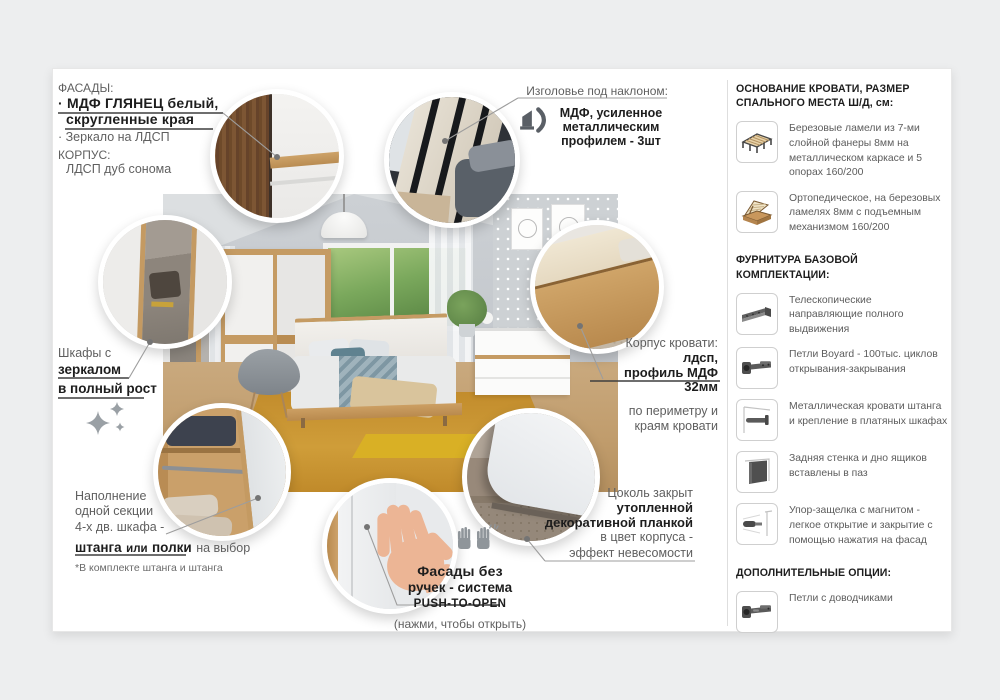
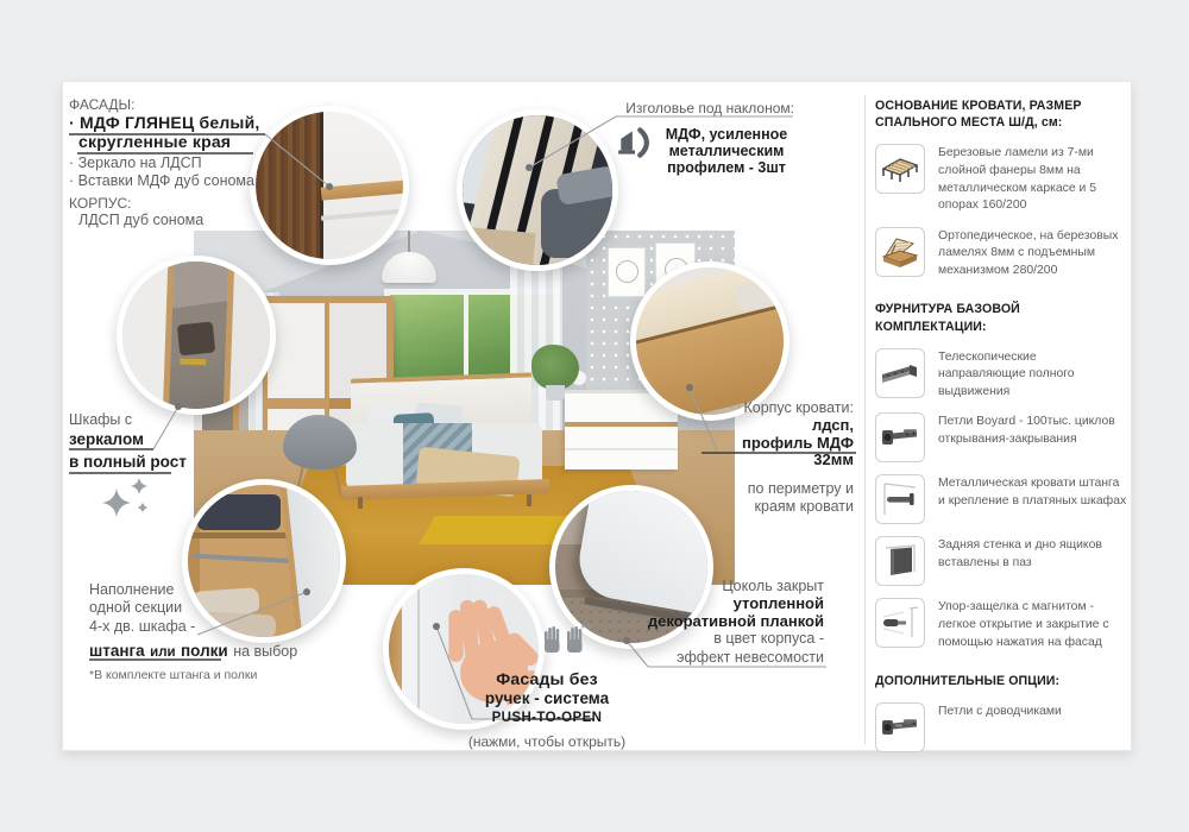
  ФАСАДЫ:
  · МДФ ГЛЯНЕЦ белый,
  скругленные края
  · Зеркало на ЛДСП
+ · Вставки МДФ дуб сонома
  КОРПУС:
  ЛДСП дуб сонома
  Изголовье под наклоном:
  МДФ, усиленное
  металлическим
  профилем - 3шт
  Шкафы с
  зеркалом
  в полный рост
  Наполнение
  одной секции
  4-х дв. шкафа -
  штанга или полки на выбор
- *В комплекте штанга и штанга
+ *В комплекте штанга и полки
  Фасады без
  ручек - система
  PUSH-TO-OPEN
  (нажми, чтобы открыть)
  Корпус кровати:
  лдсп,
  профиль МДФ 32мм
  по периметру и
  краям кровати
  Цоколь закрыт
  утопленной
  декоративной планкой
  в цвет корпуса -
  эффект невесомости
  ОСНОВАНИЕ КРОВАТИ, РАЗМЕР СПАЛЬНОГО МЕСТА Ш/Д, см:
  Березовые ламели из 7-ми слойной фанеры 8мм на металлическом каркасе и 5 опорах 160/200
- Ортопедическое, на березовых ламелях 8мм с подъемным механизмом 160/200
+ Ортопедическое, на березовых ламелях 8мм с подъемным механизмом 280/200
  ФУРНИТУРА БАЗОВОЙ КОМПЛЕКТАЦИИ:
  Телескопические направляющие полного выдвижения
  Петли Boyard - 100тыс. циклов открывания-закрывания
  Металлическая кровати штанга и крепление в платяных шкафах
  Задняя стенка и дно ящиков вставлены в паз
  Упор-защелка с магнитом - легкое открытие и закрытие с помощью нажатия на фасад
  ДОПОЛНИТЕЛЬНЫЕ ОПЦИИ:
  Петли с доводчиками
